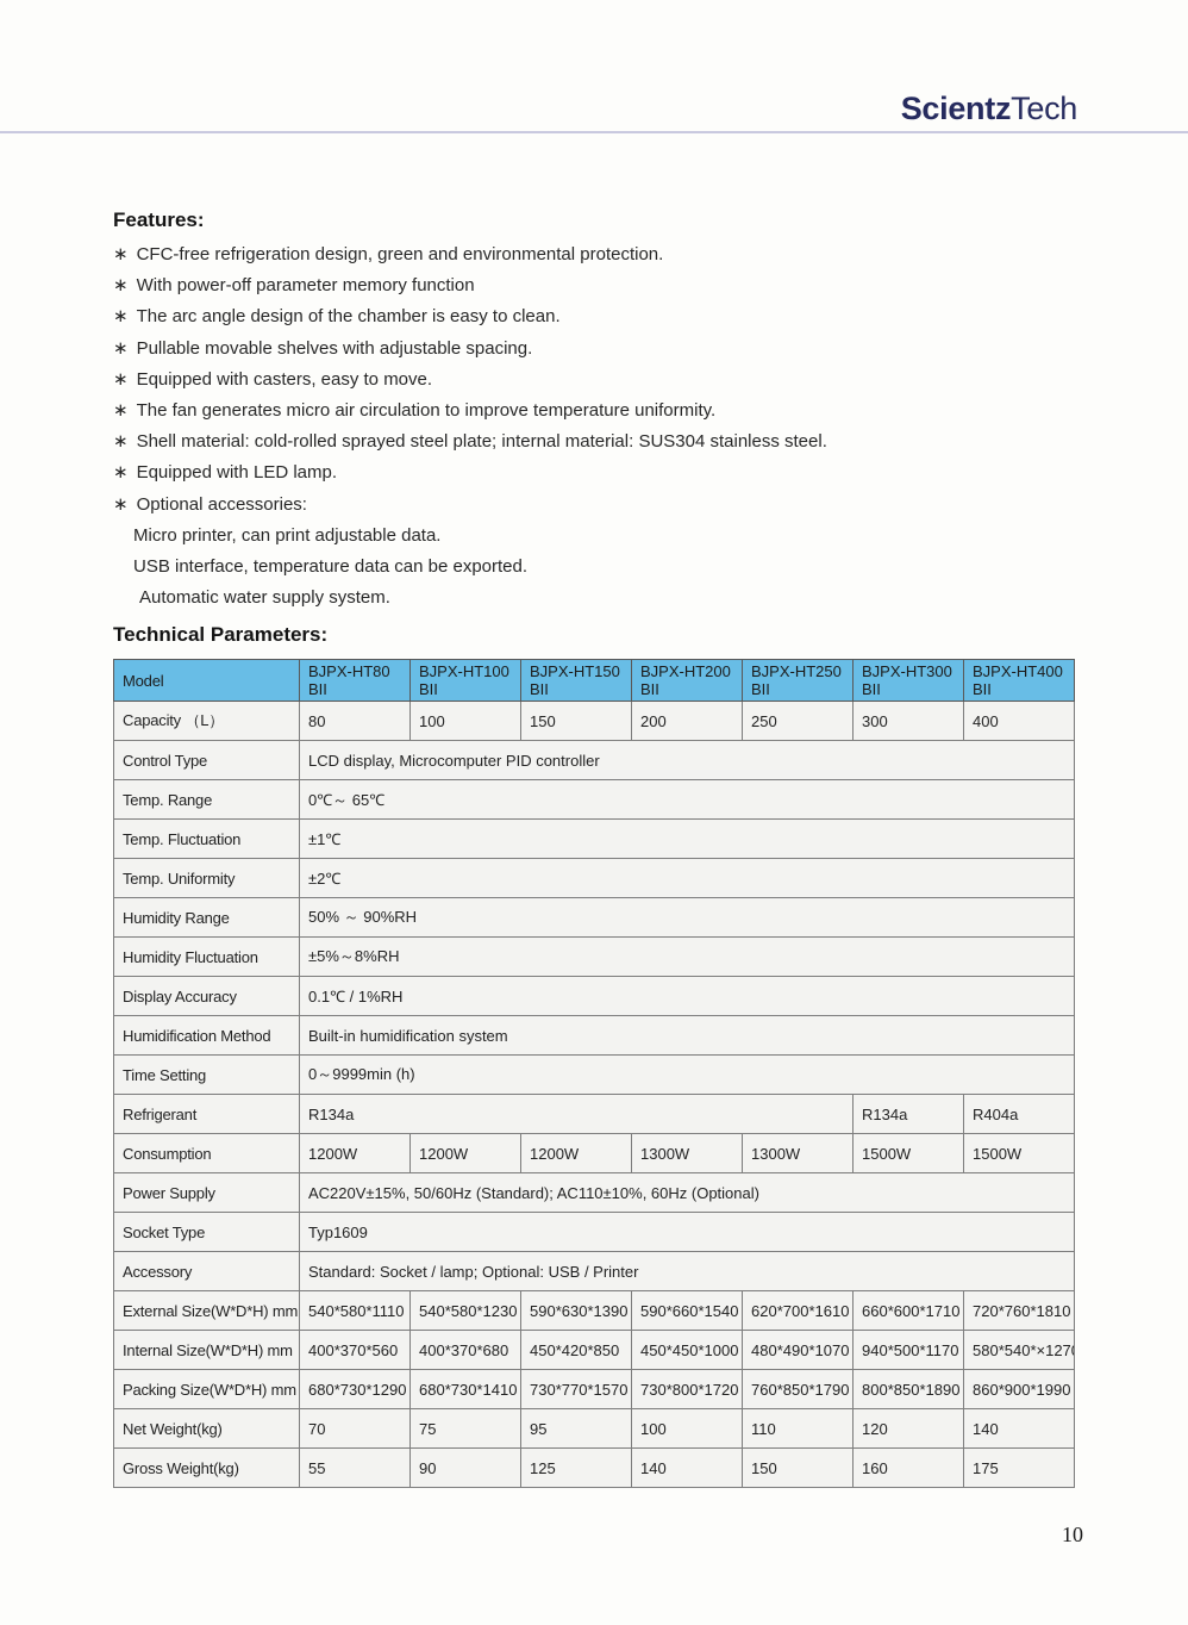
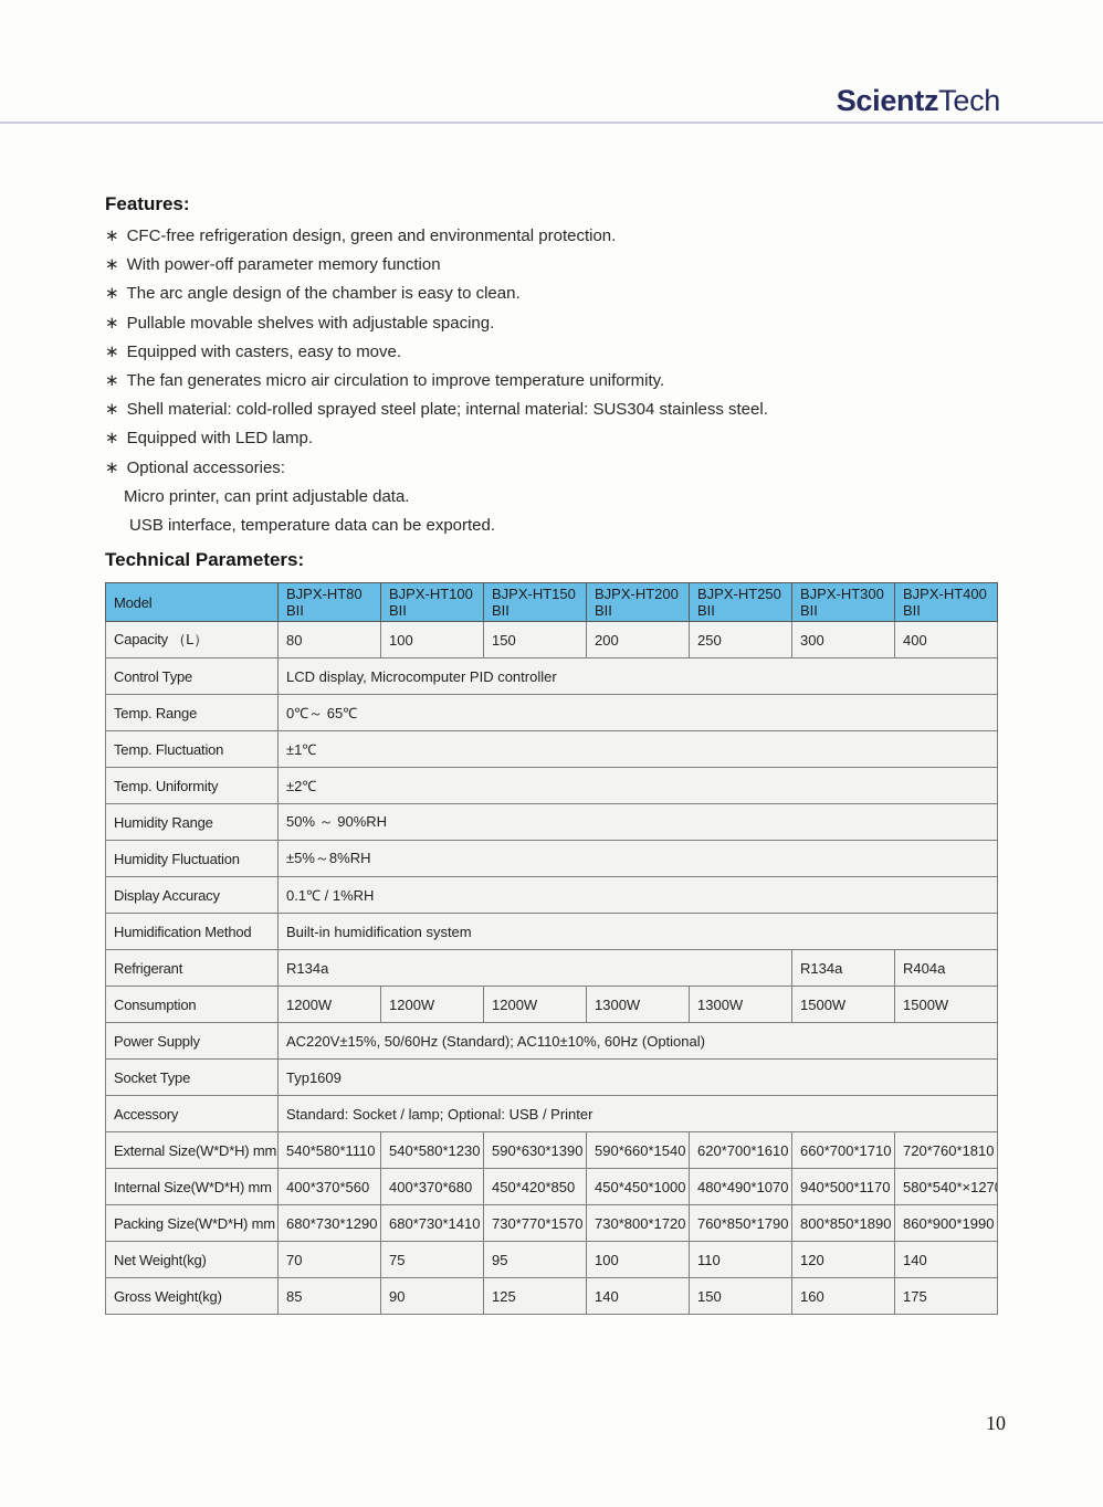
  ScientzTech
  Features:
  ∗ CFC-free refrigeration design, green and environmental protection.
  ∗ With power-off parameter memory function
  ∗ The arc angle design of the chamber is easy to clean.
  ∗ Pullable movable shelves with adjustable spacing.
  ∗ Equipped with casters, easy to move.
  ∗ The fan generates micro air circulation to improve temperature uniformity.
  ∗ Shell material: cold-rolled sprayed steel plate; internal material: SUS304 stainless steel.
  ∗ Equipped with LED lamp.
  ∗ Optional accessories:
  Micro printer, can print adjustable data.
  USB interface, temperature data can be exported.
- Automatic water supply system.
  Technical Parameters:
  Model	BJPX-HT80 BII	BJPX-HT100 BII	BJPX-HT150 BII	BJPX-HT200 BII	BJPX-HT250 BII	BJPX-HT300 BII	BJPX-HT400 BII
  Capacity （L）	80	100	150	200	250	300	400
  Control Type	LCD display, Microcomputer PID controller
  Temp. Range	0℃～ 65℃
  Temp. Fluctuation	±1℃
  Temp. Uniformity	±2℃
  Humidity Range	50% ～ 90%RH
  Humidity Fluctuation	±5%～8%RH
  Display Accuracy	0.1℃ / 1%RH
  Humidification Method	Built-in humidification system
- Time Setting	0～9999min (h)
  Refrigerant	R134a	R134a	R404a
  Consumption	1200W	1200W	1200W	1300W	1300W	1500W	1500W
  Power Supply	AC220V±15%, 50/60Hz (Standard); AC110±10%, 60Hz (Optional)
  Socket Type	Typ1609
  Accessory	Standard: Socket / lamp; Optional: USB / Printer
- External Size(W*D*H) mm	540*580*1110	540*580*1230	590*630*1390	590*660*1540	620*700*1610	660*600*1710	720*760*1810
+ External Size(W*D*H) mm	540*580*1110	540*580*1230	590*630*1390	590*660*1540	620*700*1610	660*700*1710	720*760*1810
  Internal Size(W*D*H) mm	400*370*560	400*370*680	450*420*850	450*450*1000	480*490*1070	940*500*1170	580*540*×127
  Packing Size(W*D*H) mm	680*730*1290	680*730*1410	730*770*1570	730*800*1720	760*850*1790	800*850*1890	860*900*1990
  Net Weight(kg)	70	75	95	100	110	120	140
- Gross Weight(kg)	55	90	125	140	150	160	175
+ Gross Weight(kg)	85	90	125	140	150	160	175
  10
